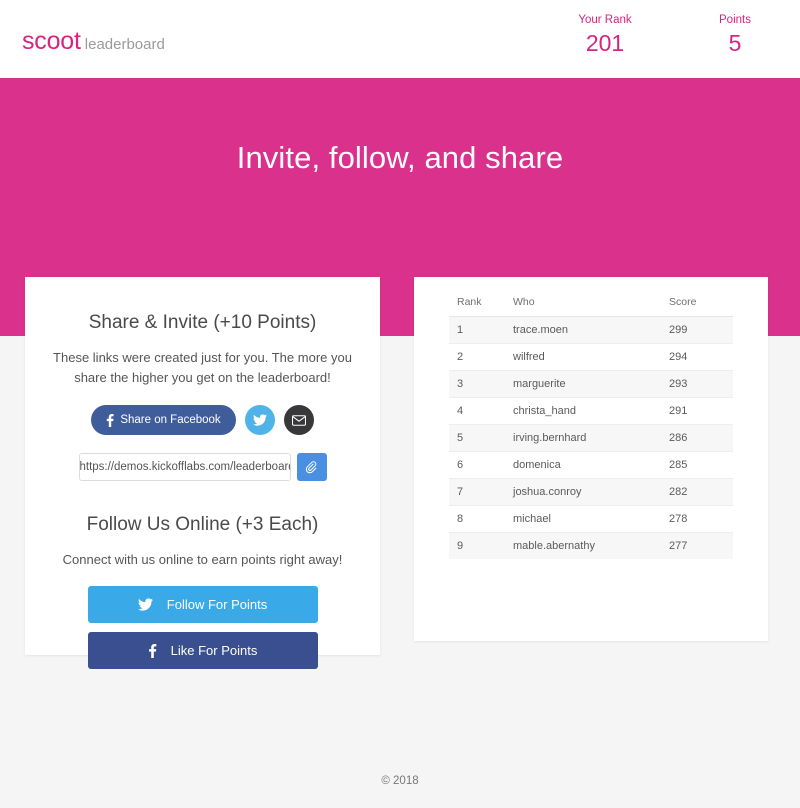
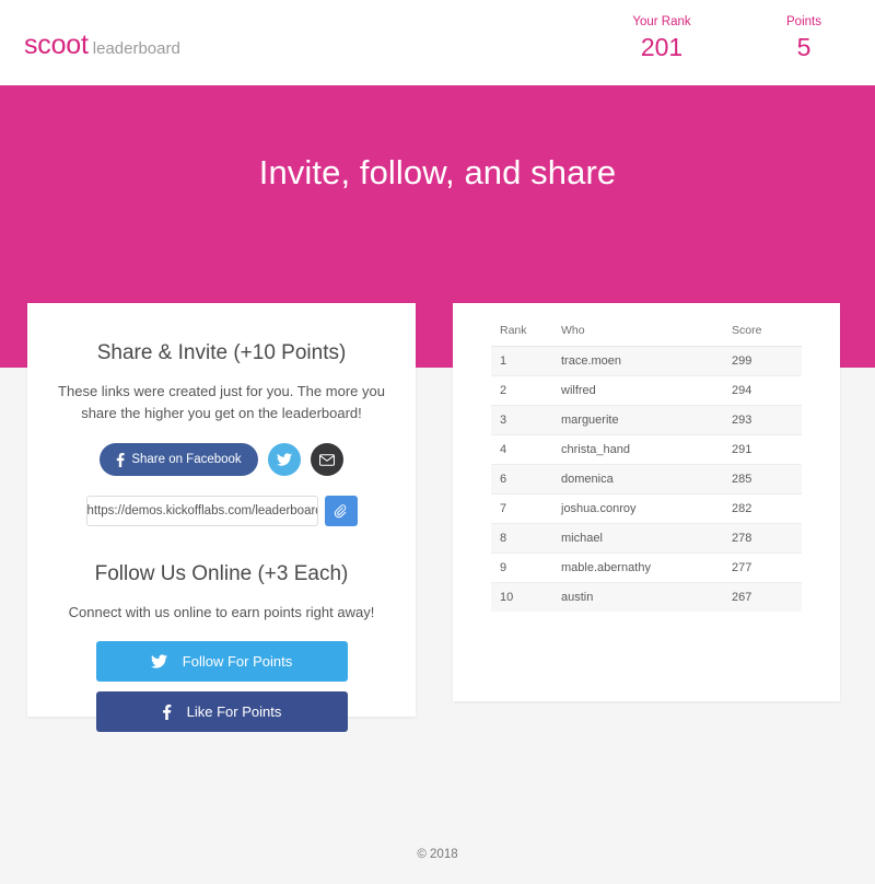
  scoot
  leaderboard
  Your Rank
  201
  Points
  5
  Invite, follow, and share
  Share & Invite (+10 Points)
  These links were created just for you. The more you share the higher you get on the leaderboard!
  Share on Facebook
  https://demos.kickofflabs.com/leaderboar
  Follow Us Online (+3 Each)
  Connect with us online to earn points right away!
  Follow For Points
  Like For Points
  Rank	Who	Score
  1	trace.moen	299
  2	wilfred	294
  3	marguerite	293
  4	christa_hand	291
- 5	irving.bernhard	286
  6	domenica	285
  7	joshua.conroy	282
  8	michael	278
  9	mable.abernathy	277
+ 10	austin	267
  © 2018
